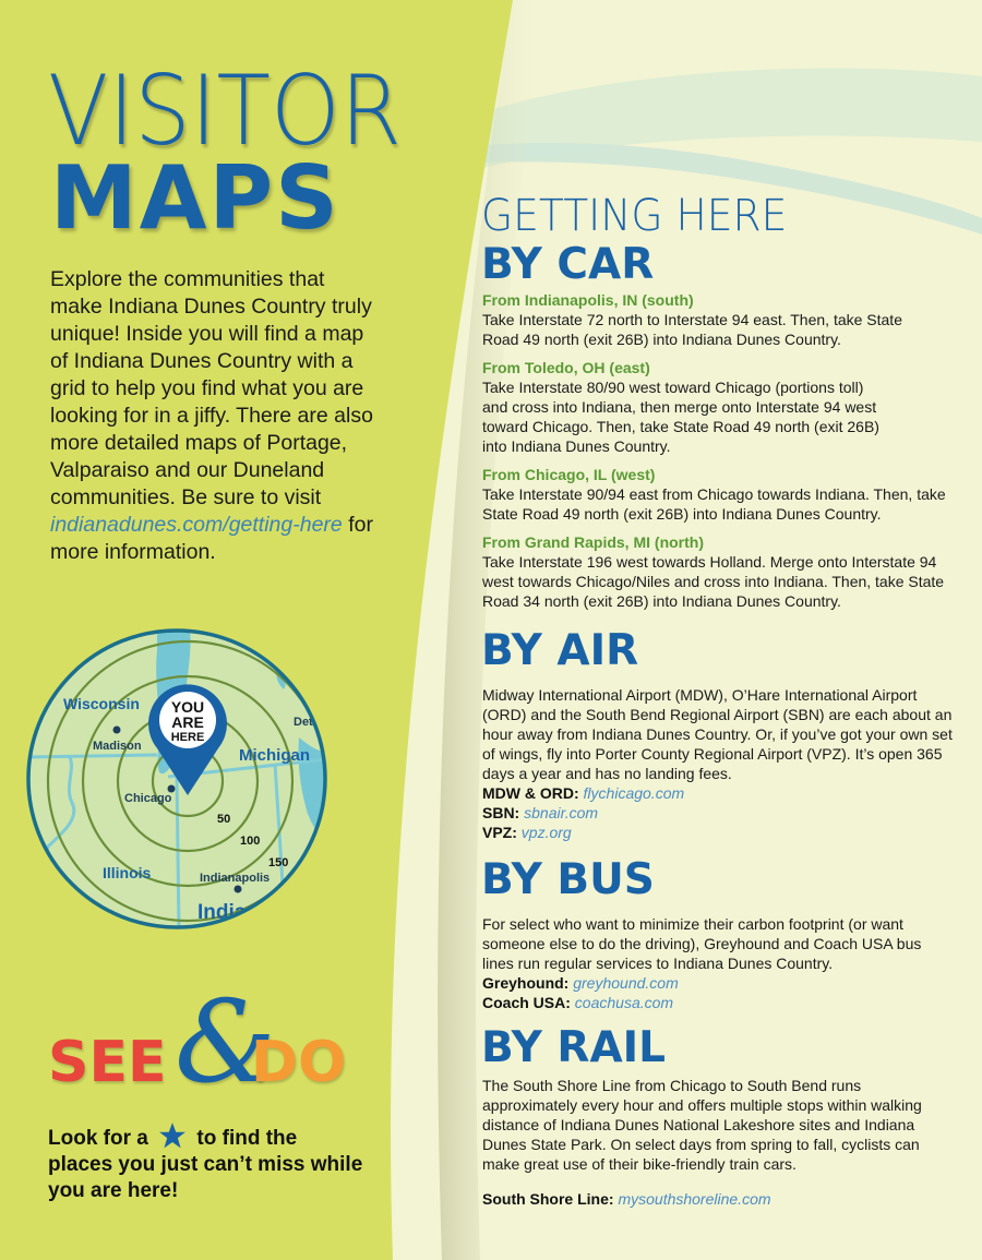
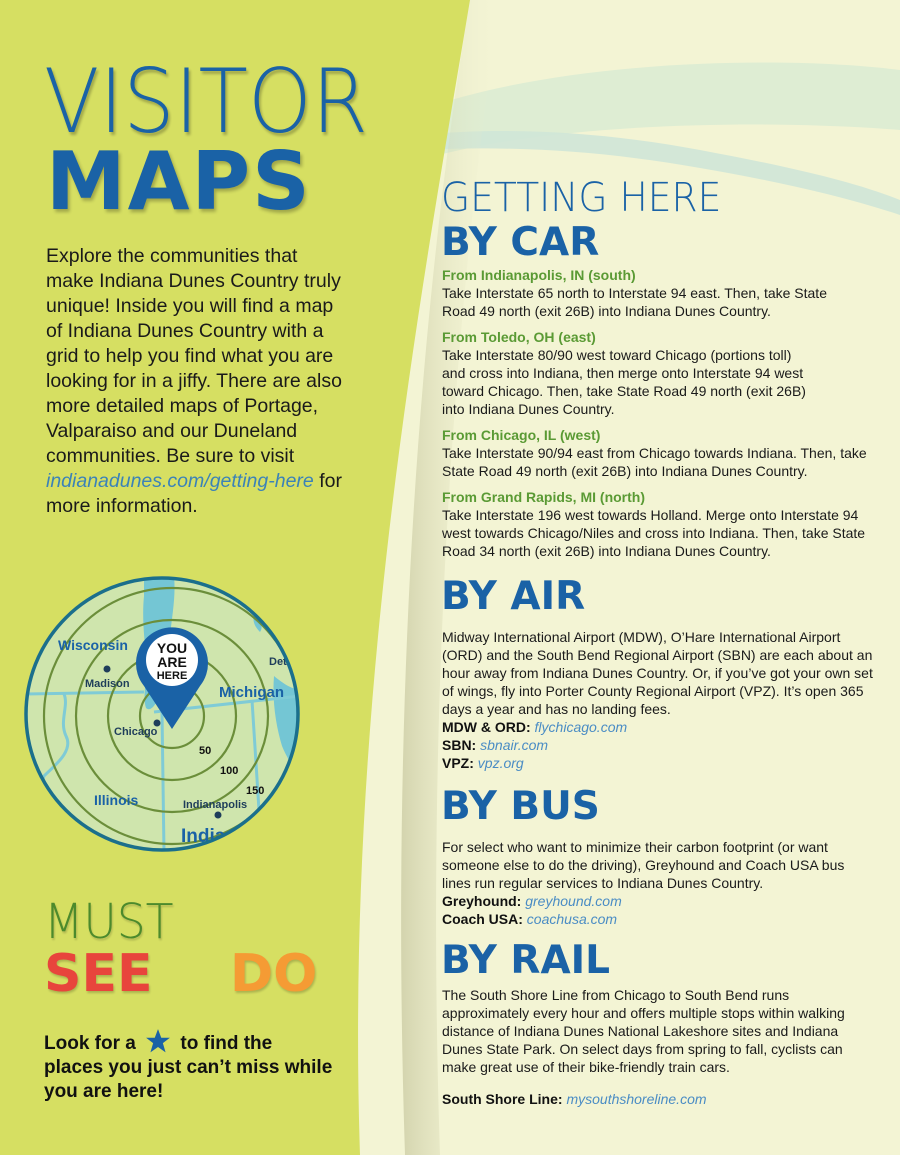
  VISITOR
  MAPS
  Explore the communities that make Indiana Dunes Country truly unique! Inside you will find a map of Indiana Dunes Country with a grid to help you find what you are looking for in a jiffy. There are also more detailed maps of Portage, Valparaiso and our Duneland communities. Be sure to visit indianadunes.com/getting-here for more information.
  Wisconsin
  Madison
  Chicago
  Michigan
  Illinois
  Indianapolis
  50
  100
  150
  YOU
  ARE
  HERE
+ MUST
  SEE
- &
  DO
  Look for a to find the places you just can’t miss while you are here!
  GETTING HERE
  BY CAR
  From Indianapolis, IN (south)
- Take Interstate 72 north to Interstate 94 east. Then, take State Road 49 north (exit 26B) into Indiana Dunes Country.
+ Take Interstate 65 north to Interstate 94 east. Then, take State Road 49 north (exit 26B) into Indiana Dunes Country.
  From Toledo, OH (east)
  Take Interstate 80/90 west toward Chicago (portions toll) and cross into Indiana, then merge onto Interstate 94 west toward Chicago. Then, take State Road 49 north (exit 26B) into Indiana Dunes Country.
  From Chicago, IL (west)
  Take Interstate 90/94 east from Chicago towards Indiana. Then, take State Road 49 north (exit 26B) into Indiana Dunes Country.
  From Grand Rapids, MI (north)
  Take Interstate 196 west towards Holland. Merge onto Interstate 94 west towards Chicago/Niles and cross into Indiana. Then, take State Road 34 north (exit 26B) into Indiana Dunes Country.
  BY AIR
  Midway International Airport (MDW), O’Hare International Airport (ORD) and the South Bend Regional Airport (SBN) are each about an hour away from Indiana Dunes Country. Or, if you’ve got your own set of wings, fly into Porter County Regional Airport (VPZ). It’s open 365 days a year and has no landing fees.
  MDW & ORD: flychicago.com
  SBN: sbnair.com
  VPZ: vpz.org
  BY BUS
  For select who want to minimize their carbon footprint (or want someone else to do the driving), Greyhound and Coach USA bus lines run regular services to Indiana Dunes Country.
  Greyhound: greyhound.com
  Coach USA: coachusa.com
  BY RAIL
  The South Shore Line from Chicago to South Bend runs approximately every hour and offers multiple stops within walking distance of Indiana Dunes National Lakeshore sites and Indiana Dunes State Park. On select days from spring to fall, cyclists can make great use of their bike-friendly train cars.
  South Shore Line: mysouthshoreline.com
